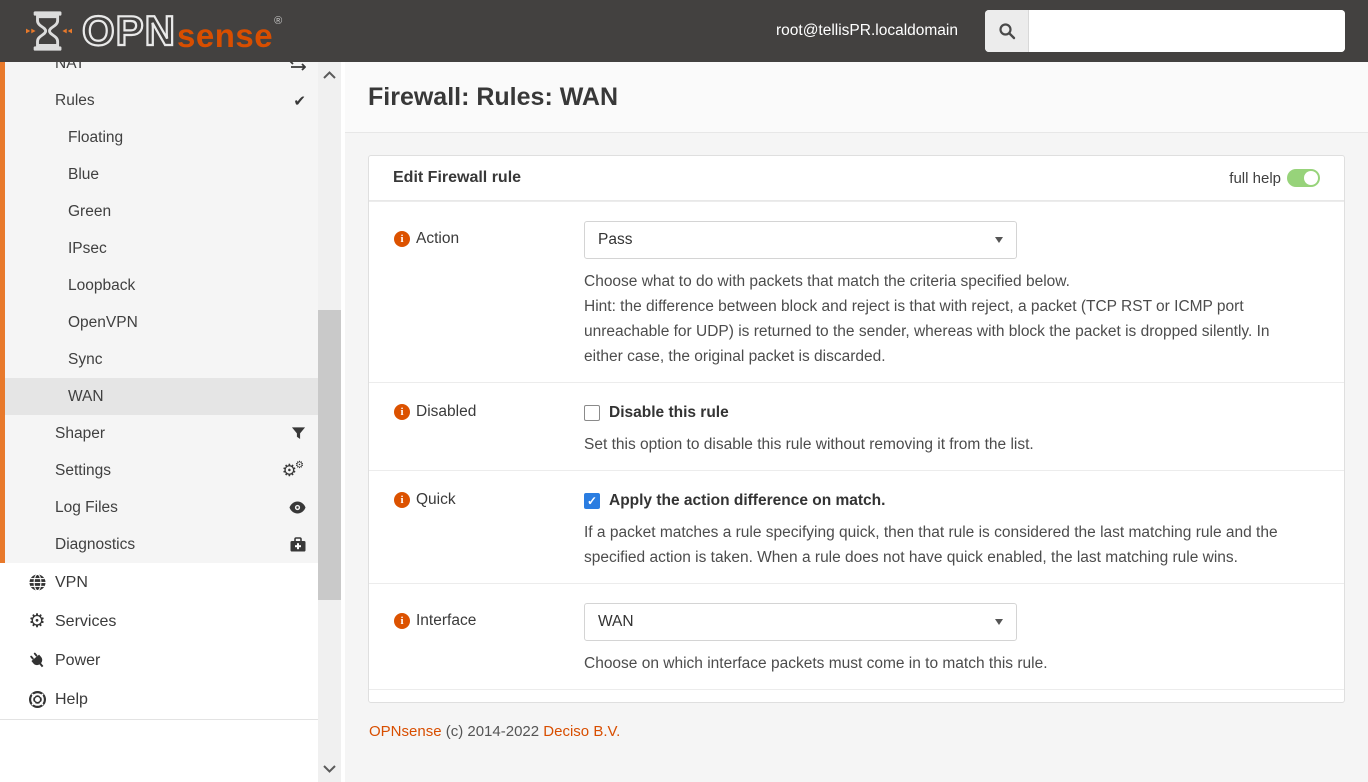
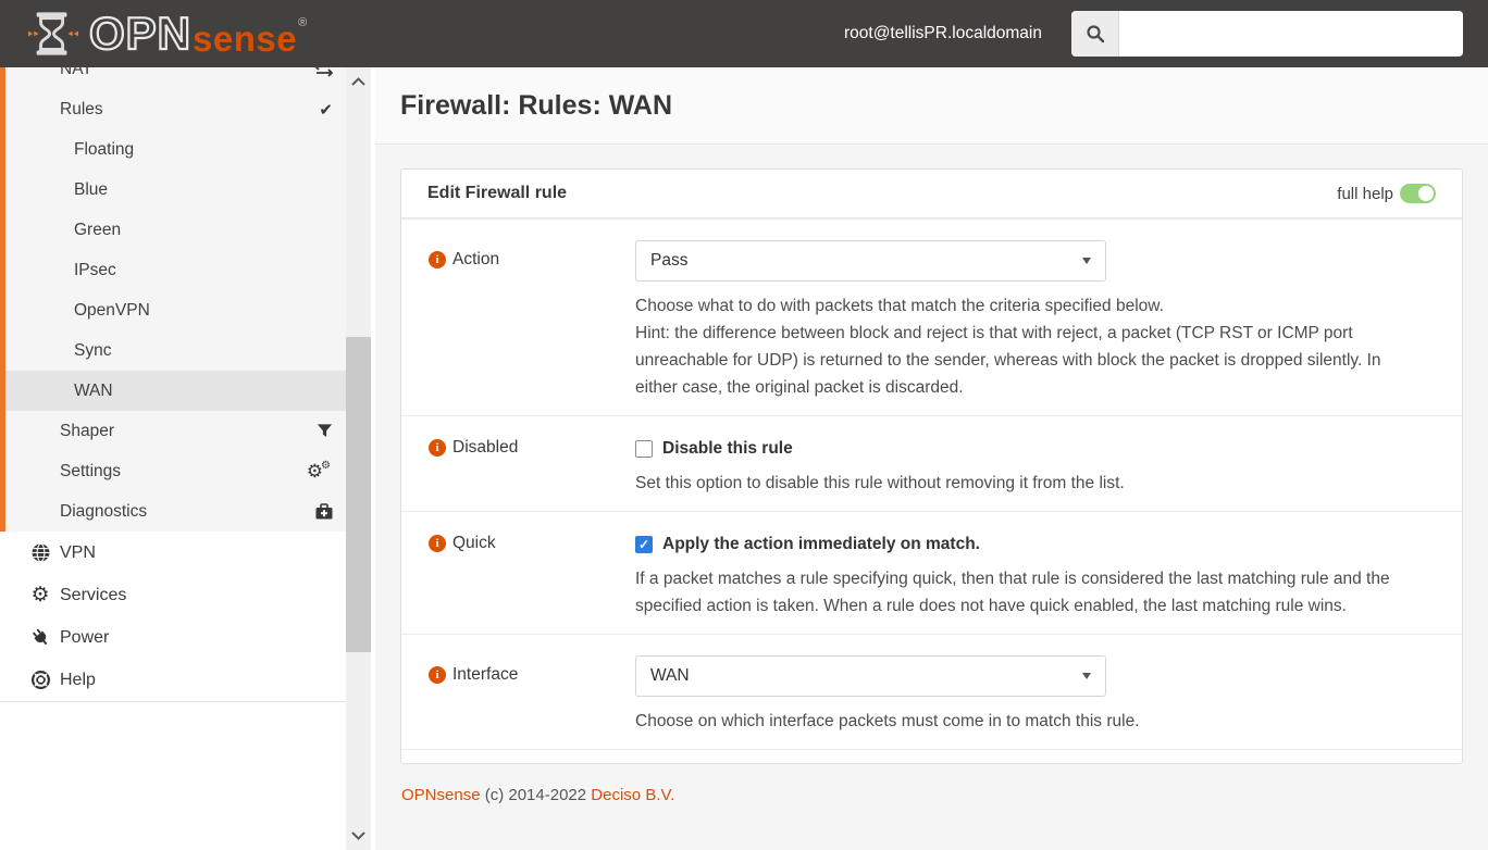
  OPN
  sense
  ®
  root@tellisPR.localdomain
  NAT
  Rules
  ✔
  Floating
  Blue
  Green
  IPsec
- Loopback
  OpenVPN
  Sync
  WAN
  Shaper
  Settings
  ⚙
  ⚙
- Log Files
  Diagnostics
  VPN
  ⚙
  Services
  Power
  Help
  Firewall: Rules: WAN
  Edit Firewall rule
  full help
  i
  Action
  Pass
  Choose what to do with packets that match the criteria specified below.
  Hint: the difference between block and reject is that with reject, a packet (TCP RST or ICMP port unreachable for UDP) is returned to the sender, whereas with block the packet is dropped silently. In either case, the original packet is discarded.
  i
  Disabled
  Disable this rule
  Set this option to disable this rule without removing it from the list.
  i
  Quick
  ✓
- Apply the action difference on match.
+ Apply the action immediately on match.
  If a packet matches a rule specifying quick, then that rule is considered the last matching rule and the specified action is taken. When a rule does not have quick enabled, the last matching rule wins.
  i
  Interface
  WAN
  Choose on which interface packets must come in to match this rule.
  OPNsense (c) 2014-2022 Deciso B.V.
